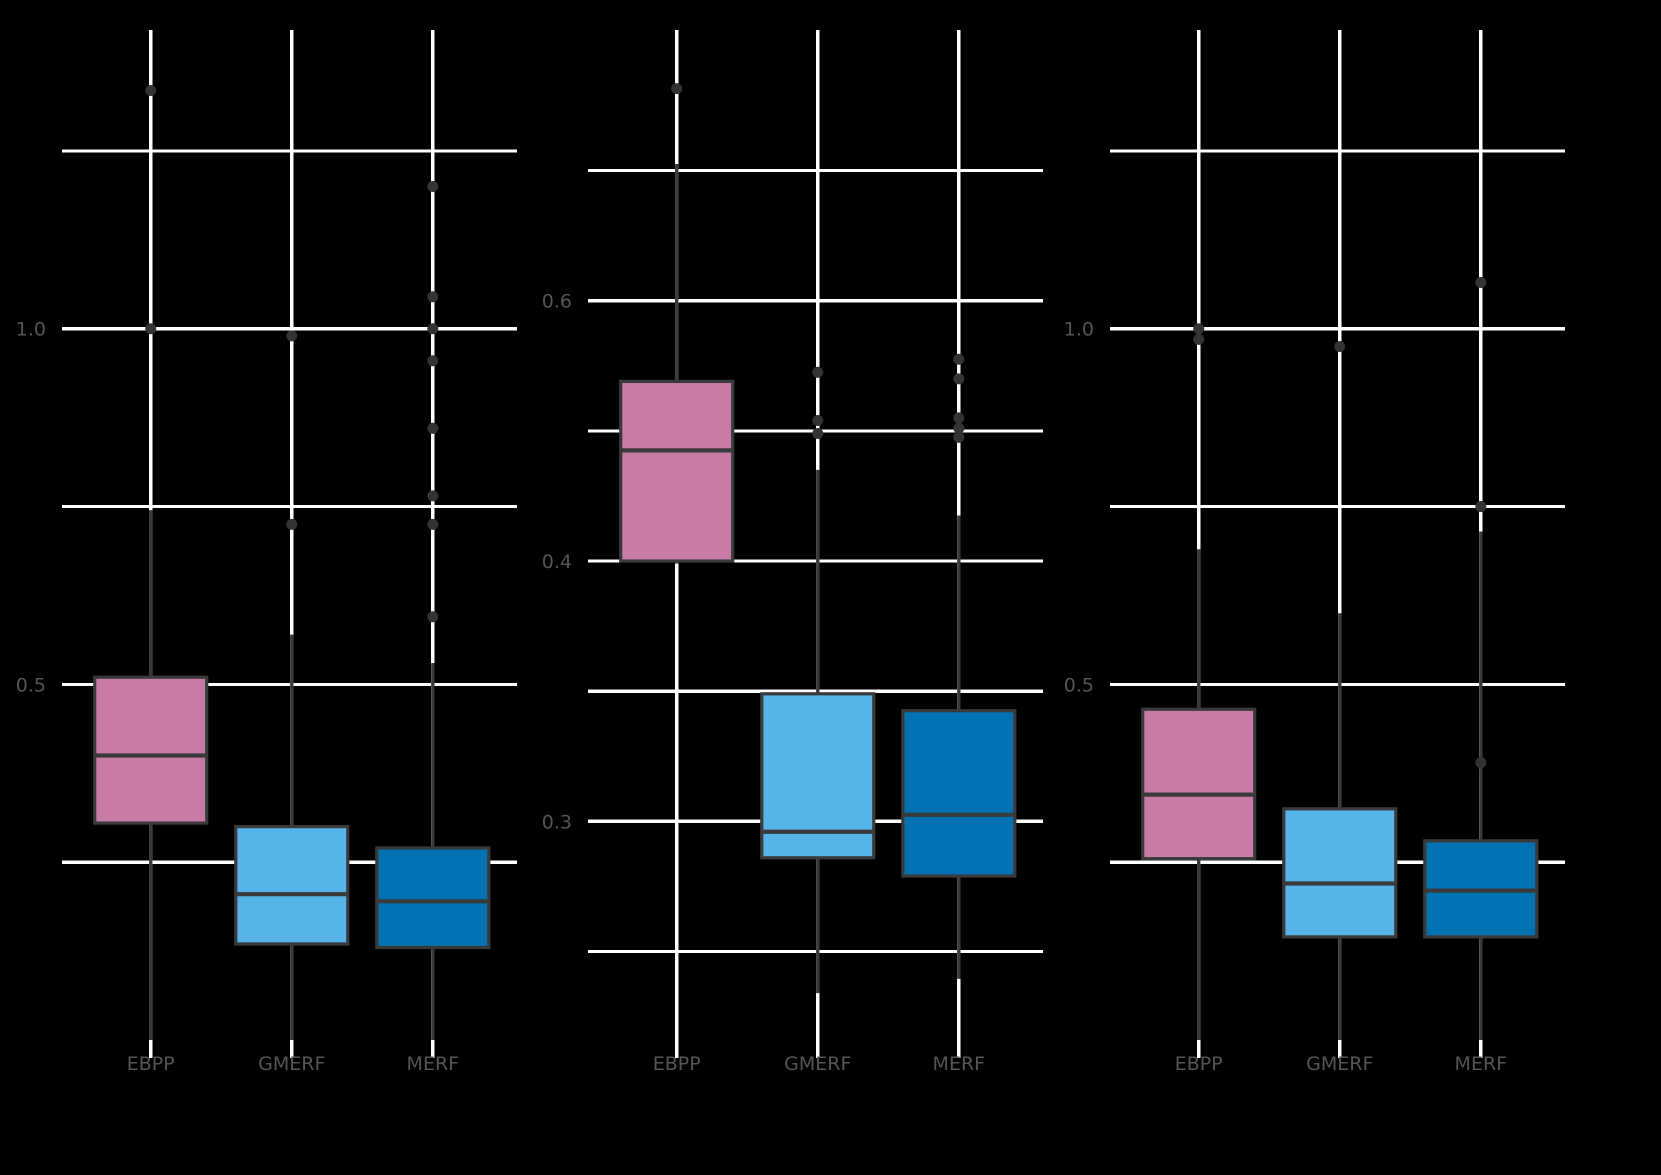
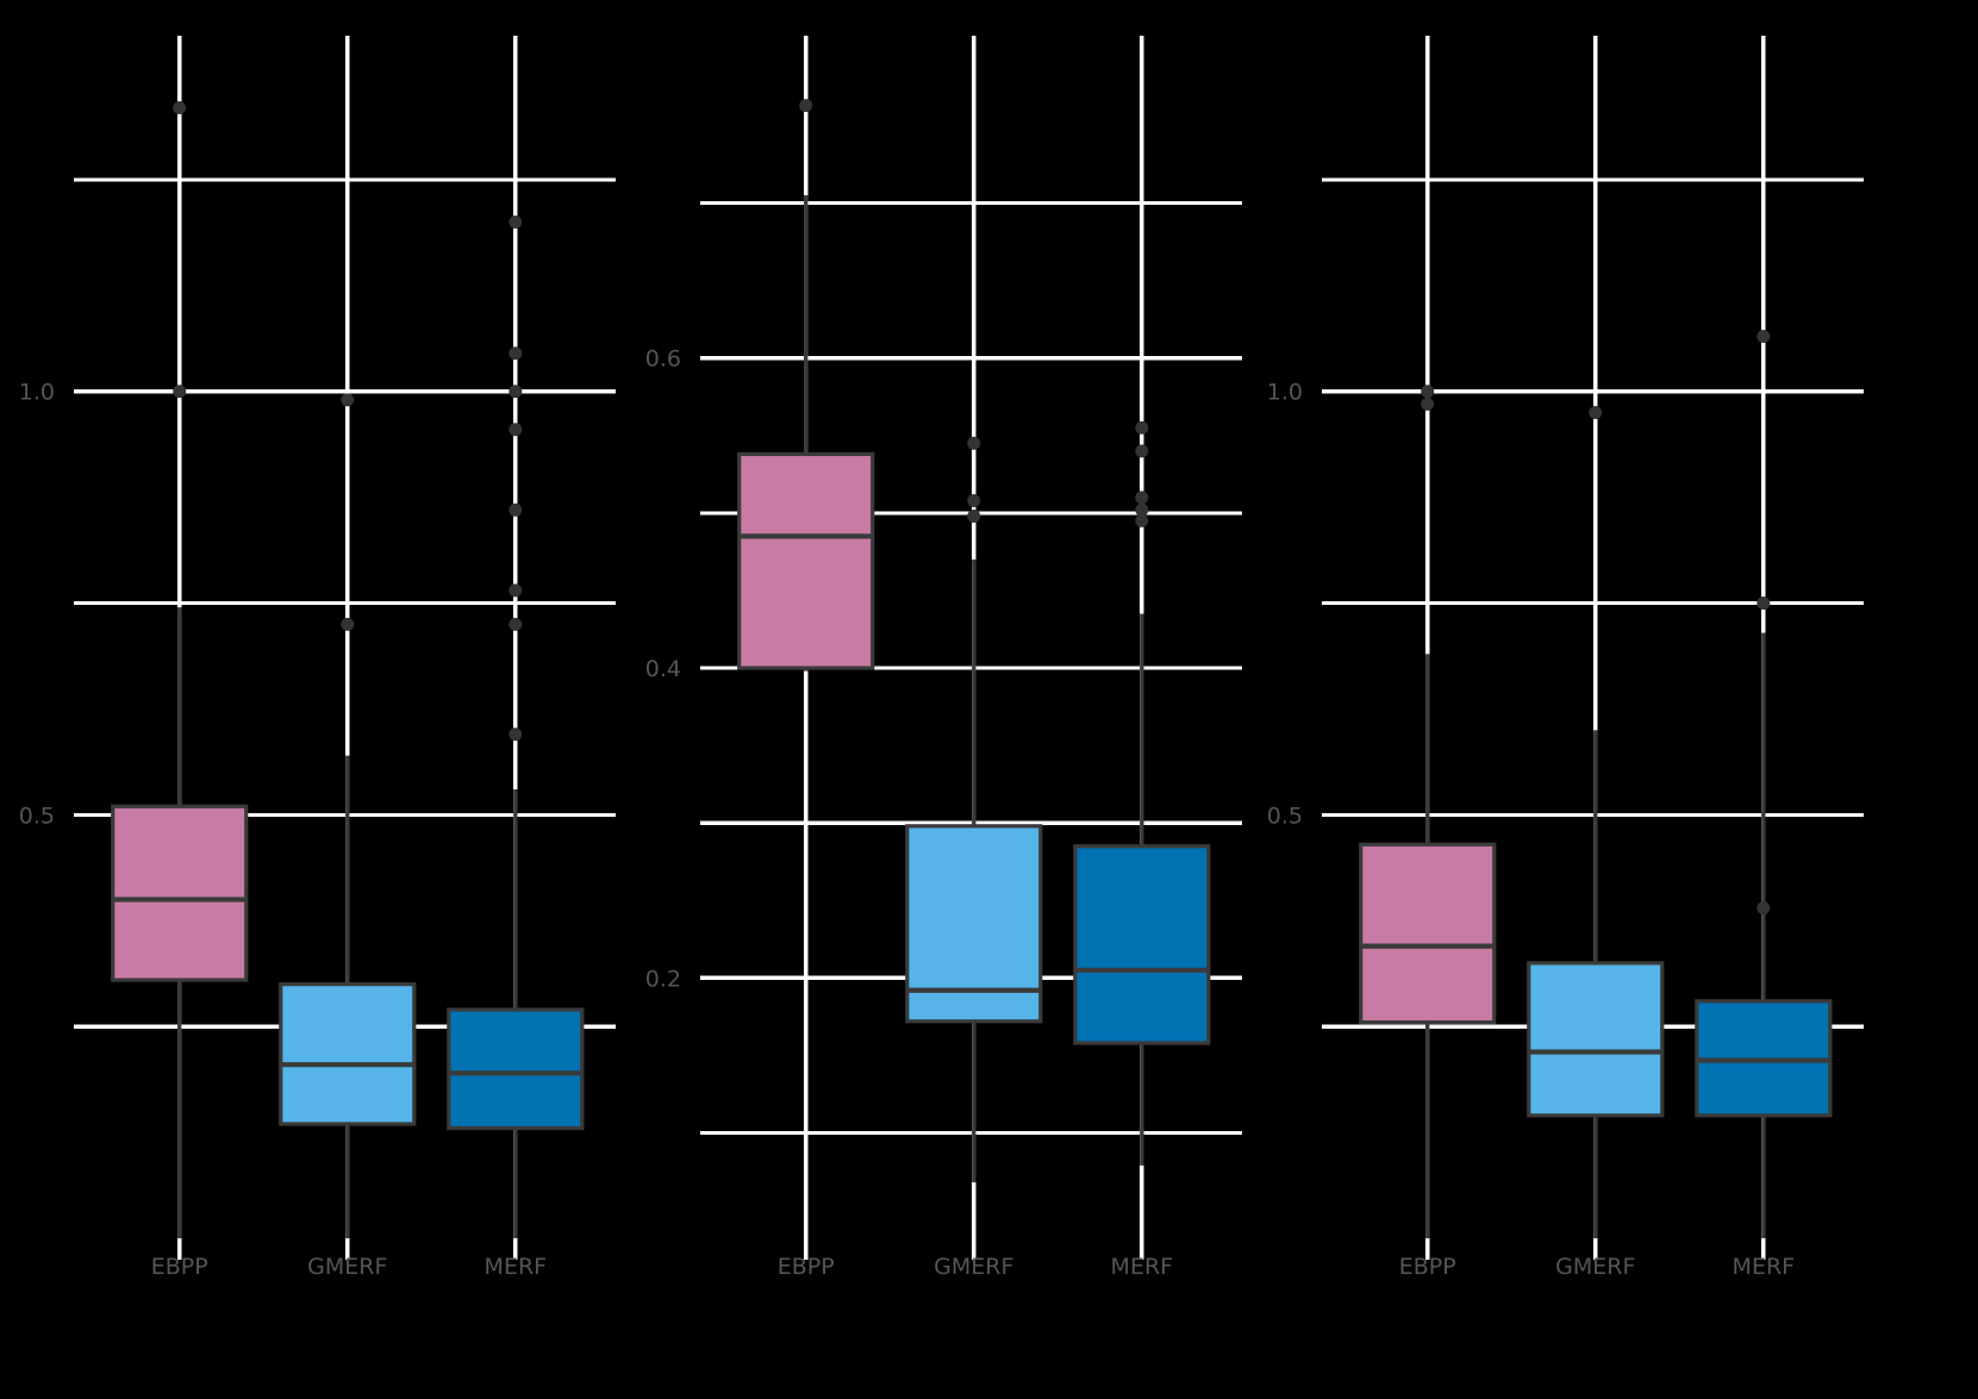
  1.0
  0.5
  EBPP
  GMERF
  MERF
  0.6
  0.4
- 0.3
+ 0.2
  EBPP
  GMERF
  MERF
  1.0
  0.5
  EBPP
  GMERF
  MERF
